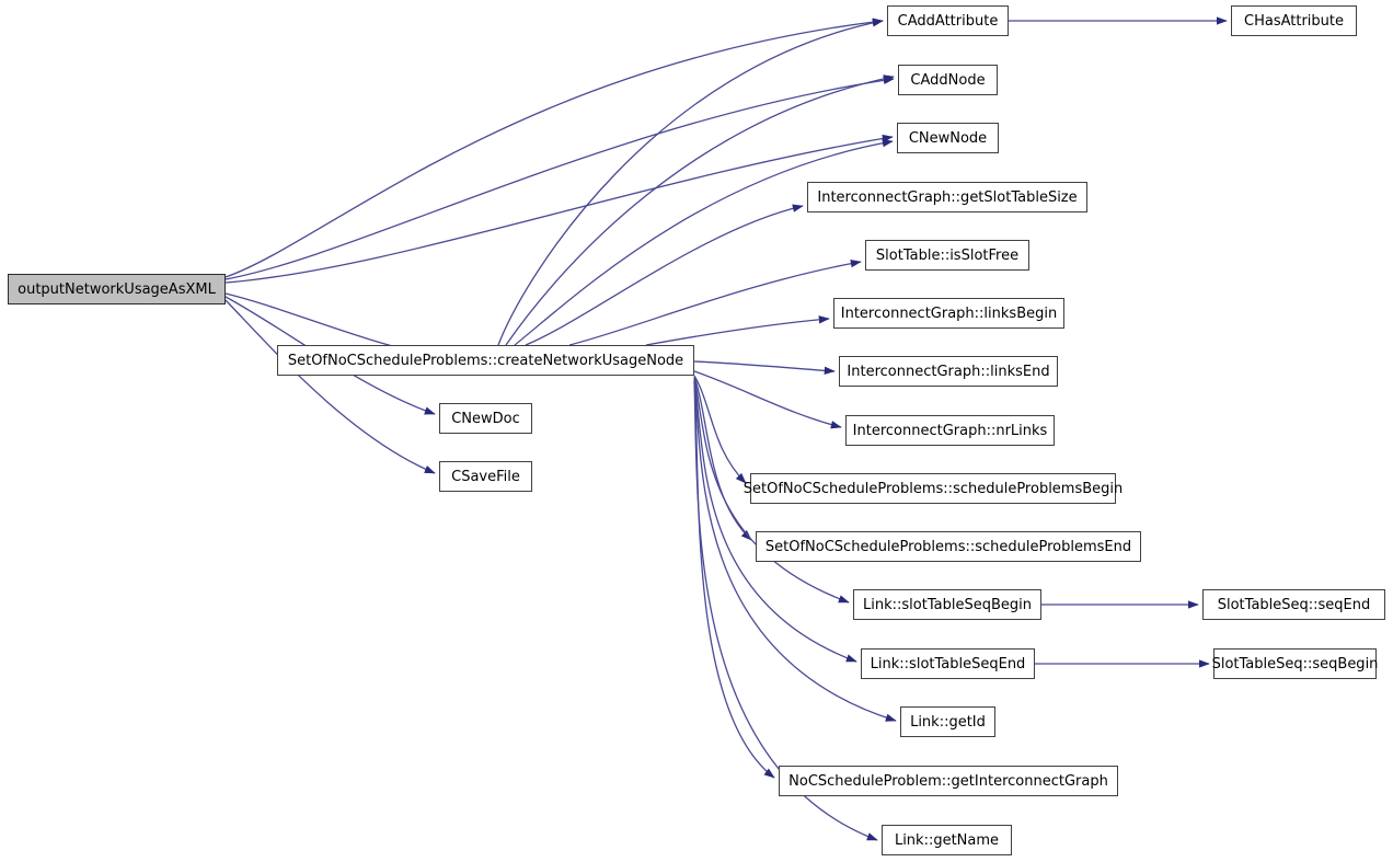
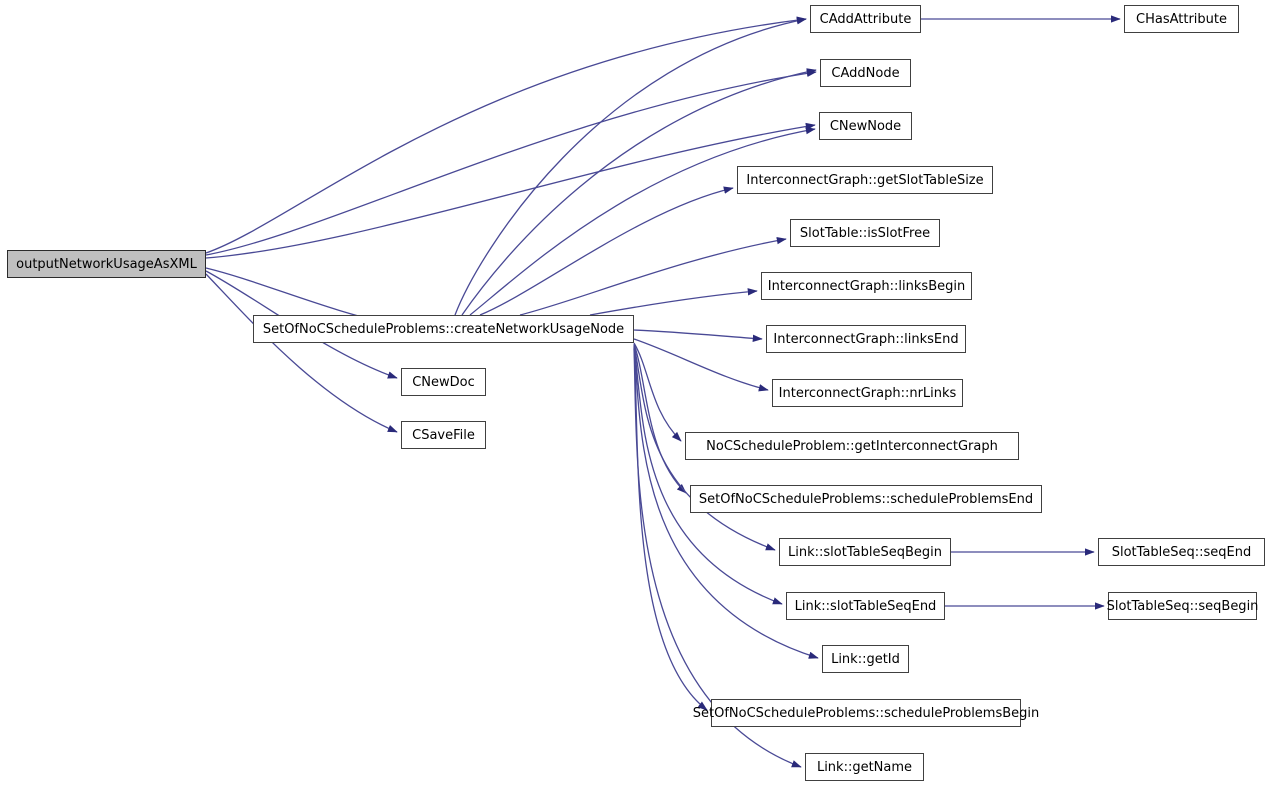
  outputNetworkUsageAsXML
  SetOfNoCScheduleProblems::createNetworkUsageNode
  CAddAttribute
  CHasAttribute
  CAddNode
  CNewNode
  InterconnectGraph::getSlotTableSize
  SlotTable::isSlotFree
  InterconnectGraph::linksBegin
  InterconnectGraph::linksEnd
  InterconnectGraph::nrLinks
- SetOfNoCScheduleProblems::scheduleProblemsBegin
+ NoCScheduleProblem::getInterconnectGraph
  SetOfNoCScheduleProblems::scheduleProblemsEnd
  Link::slotTableSeqBegin
  SlotTableSeq::seqEnd
  Link::slotTableSeqEnd
  SlotTableSeq::seqBegin
  Link::getId
- NoCScheduleProblem::getInterconnectGraph
+ SetOfNoCScheduleProblems::scheduleProblemsBegin
  Link::getName
  CNewDoc
  CSaveFile
